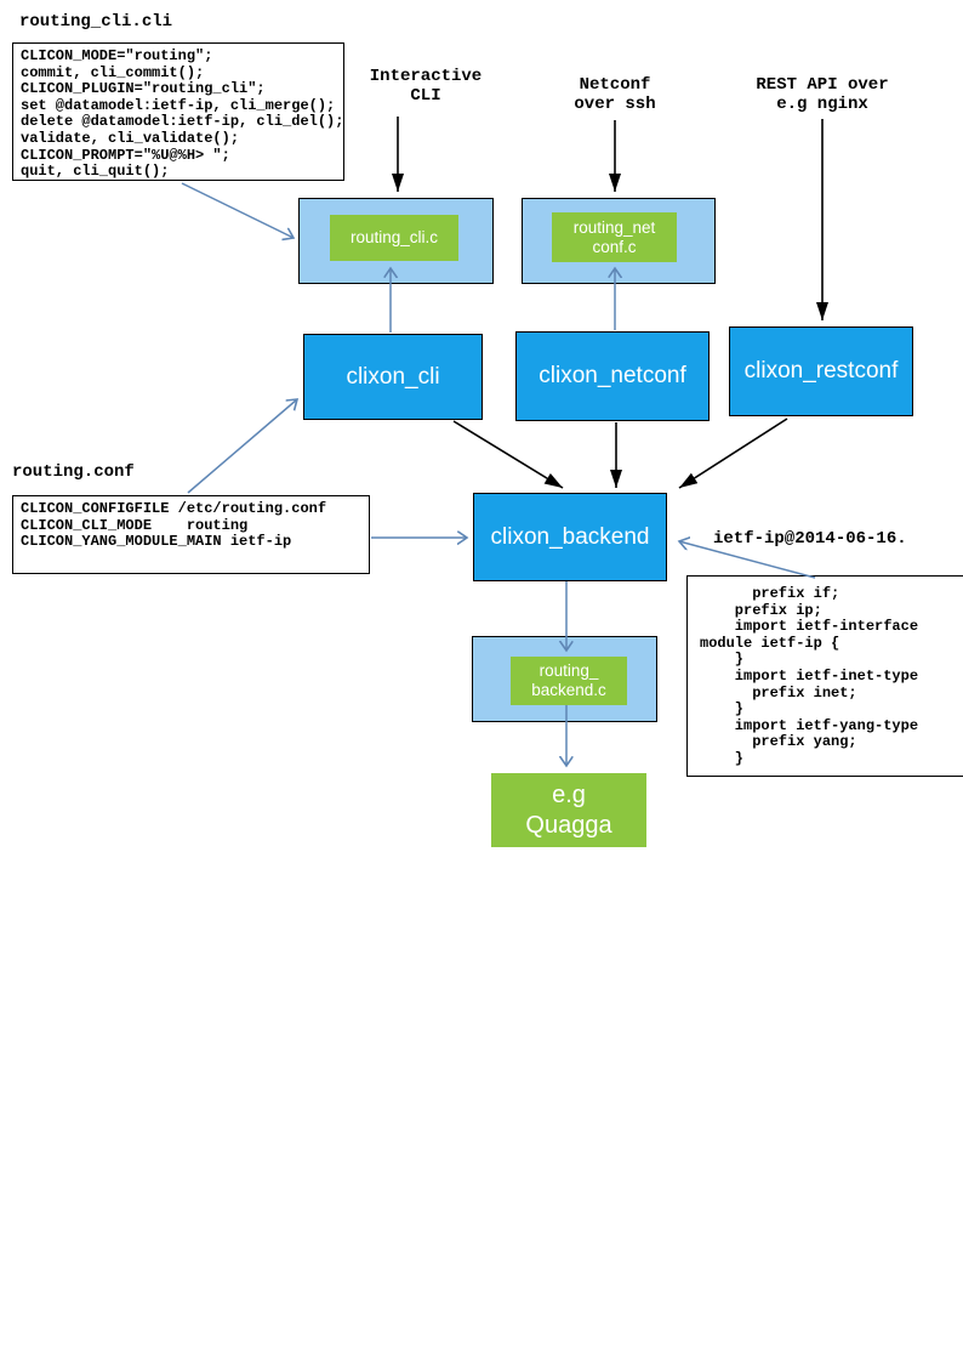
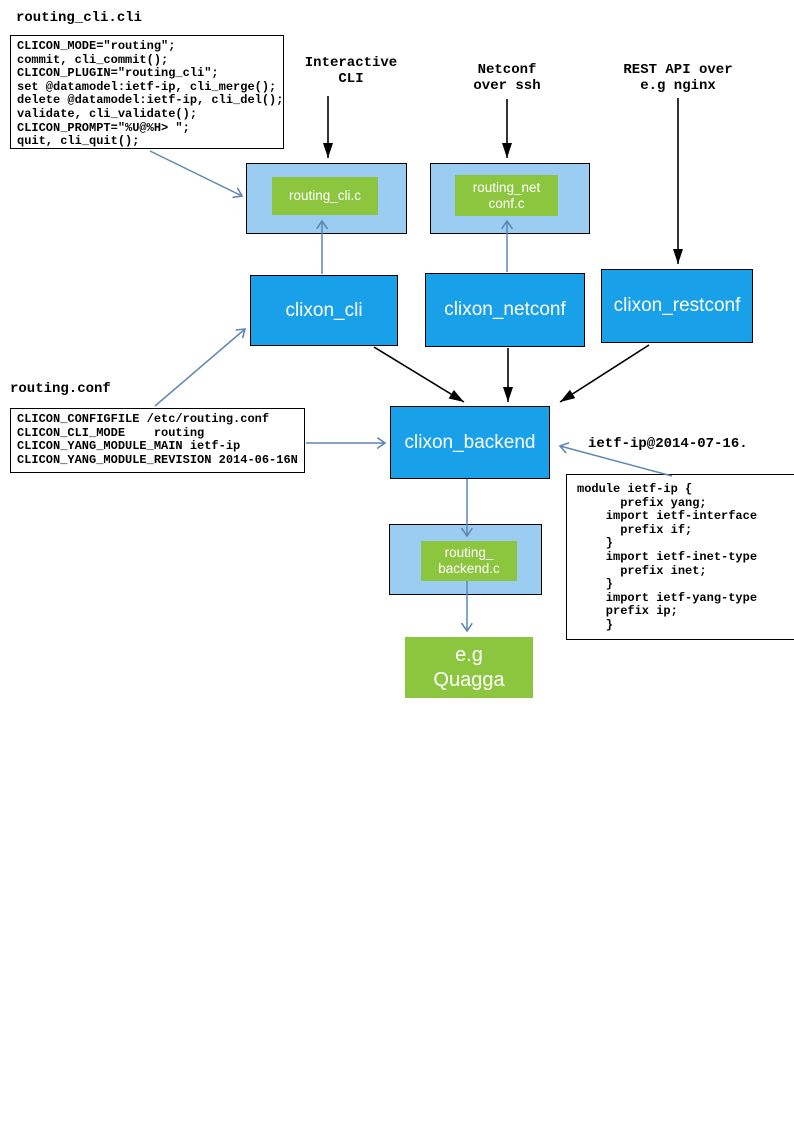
  routing_cli.cli
  routing.conf
- ietf-ip@2014-06-16.
+ ietf-ip@2014-07-16.
  CLICON_MODE="routing";
  commit, cli_commit();
  CLICON_PLUGIN="routing_cli";
  set @datamodel:ietf-ip, cli_merge();
  delete @datamodel:ietf-ip, cli_del()
  validate, cli_validate();
  CLICON_PROMPT="%U@%H> ";
  quit, cli_quit();
  CLICON_CONFIGFILE /etc/routing.conf
  CLICON_CLI_MODE routing
  CLICON_YANG_MODULE_MAIN ietf-ip
+ CLICON_YANG_MODULE_REVISION 2014-06-16N
- prefix if;
+ module ietf-ip {
- prefix ip;
+ prefix yang;
  import ietf-interface
- module ietf-ip {
+ prefix if;
  }
  import ietf-inet-type
  prefix inet;
  }
  import ietf-yang-type
- prefix yang;
+ prefix ip;
  }
  Interactive
  CLI
  Netconf
  over ssh
  REST API over
  e.g nginx
  routing_cli.c
  routing_net
  conf.c
  clixon_cli
  clixon_netconf
  clixon_restconf
  clixon_backend
  routing_
  backend.c
  e.g
  Quagga
